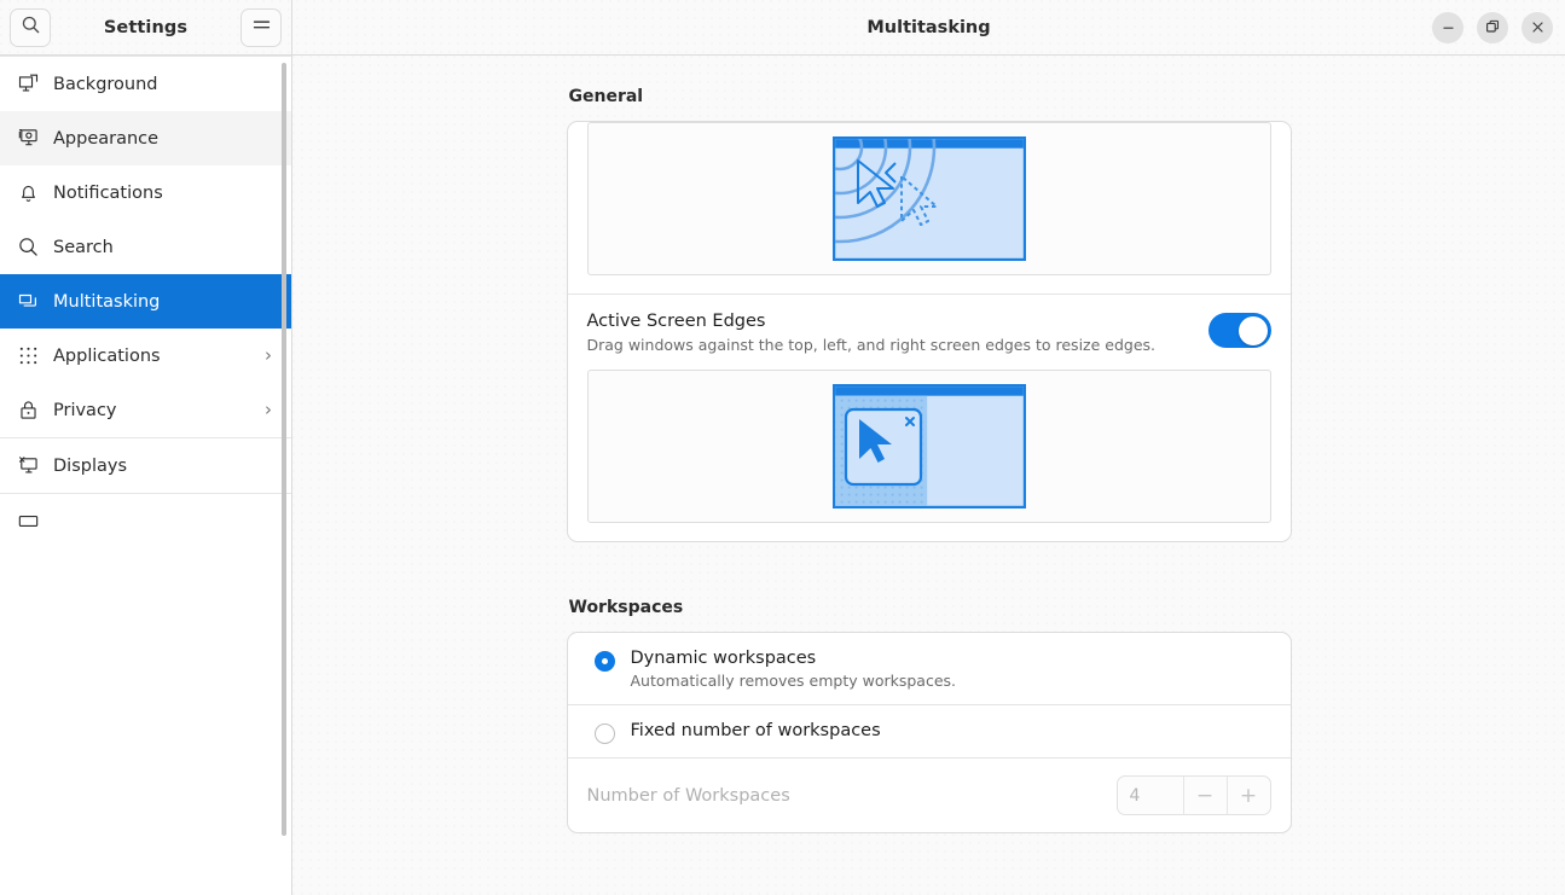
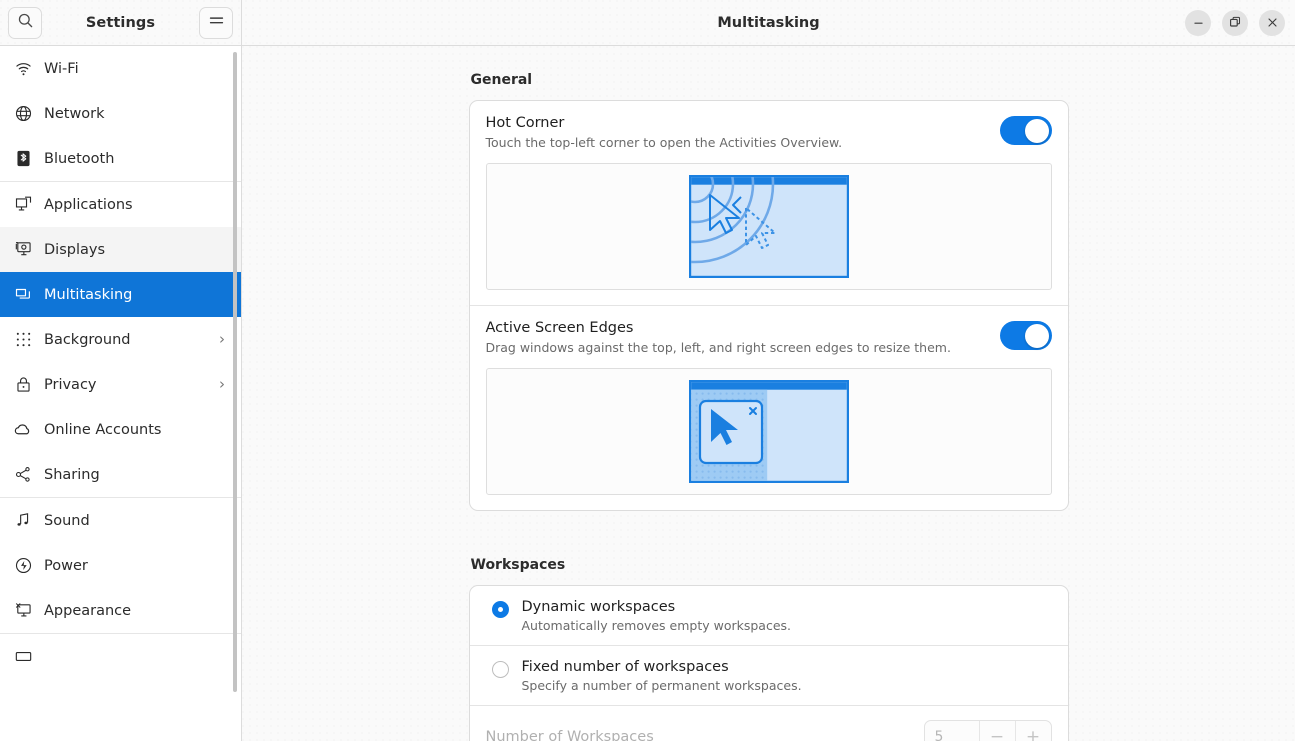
  Settings
  Multitasking
+ Wi-Fi
+ Network
+ Bluetooth
- Background
+ Applications
- Appearance
+ Displays
- Notifications
- Search
  Multitasking
- Applications
+ Background
  ›
  Privacy
  ›
+ Online Accounts
+ Sharing
+ Sound
+ Power
- Displays
+ Appearance
  General
+ Hot Corner
+ Touch the top-left corner to open the Activities Overview.
  Active Screen Edges
- Drag windows against the top, left, and right screen edges to resize edges.
+ Drag windows against the top, left, and right screen edges to resize them.
  Workspaces
  Dynamic workspaces
  Automatically removes empty workspaces.
  Fixed number of workspaces
+ Specify a number of permanent workspaces.
  Number of Workspaces
- 4
+ 5
  −
  +
